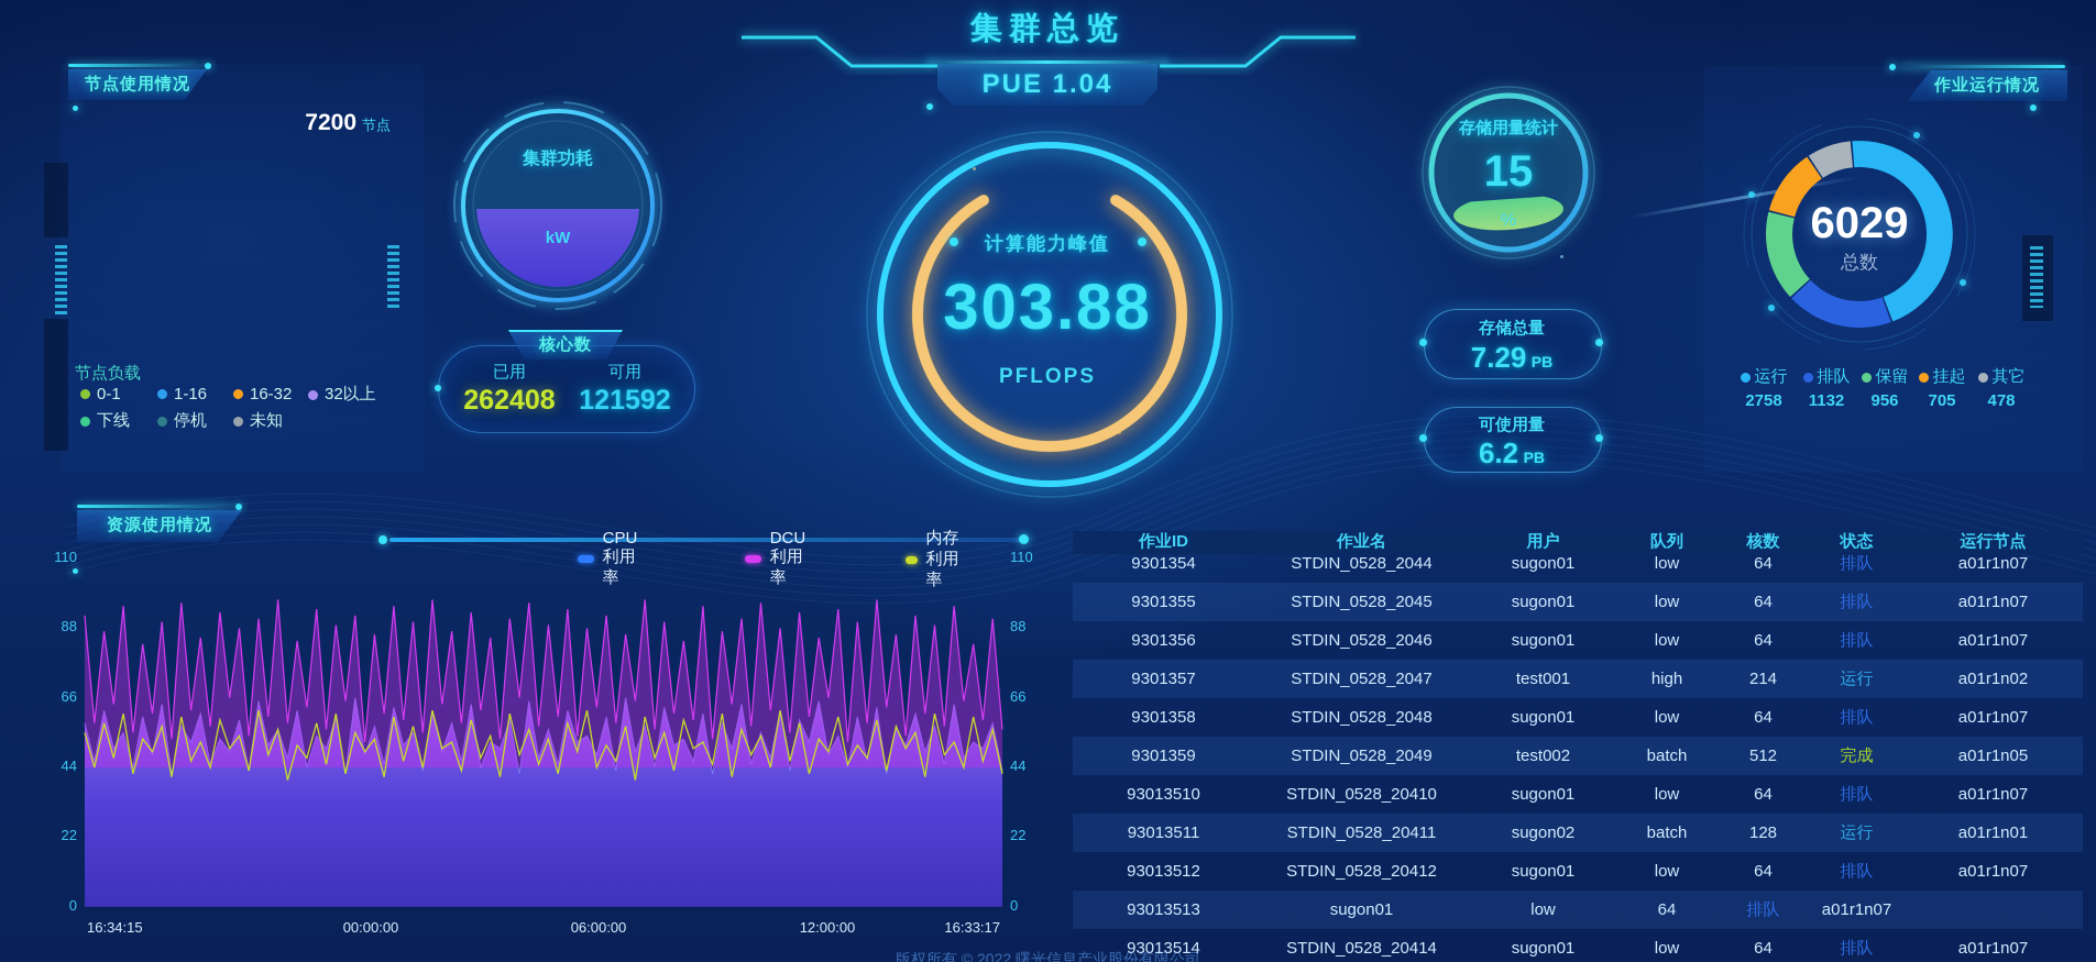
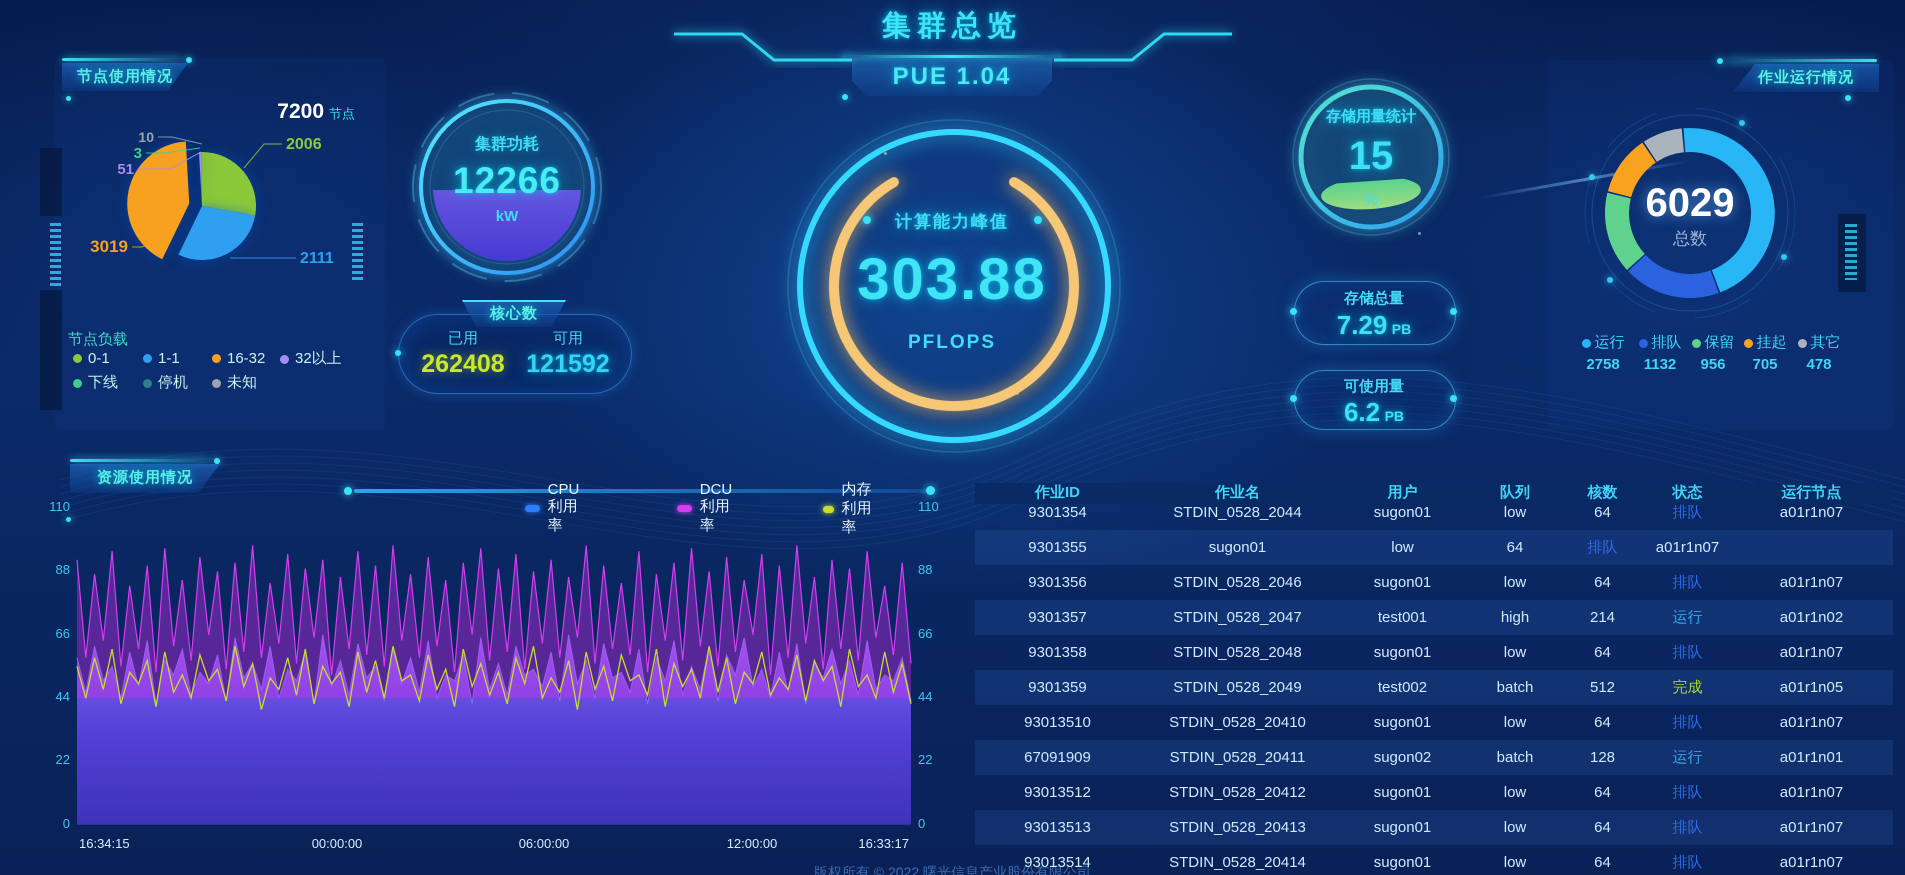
  集群总览
  PUE 1.04
  节点使用情况
  7200
  节点
+ 2006
+ 2111
+ 3019
+ 51
+ 3
+ 10
  节点负载
  0-1
- 1-16
+ 1-1
  16-32
  32以上
  下线
  停机
  未知
  集群功耗
+ 12266
  kW
  核心数
  已用
  262408
  可用
  121592
  计算能力峰值
  303.88
  PFLOPS
  存储用量统计
  15
  %
  存储总量
  7.29 PB
  可使用量
  6.2 PB
  作业运行情况
  6029
  总数
  运行
  2758
  排队
  1132
  保留
  956
  挂起
  705
  其它
  478
  资源使用情况
  CPU利用率
  DCU利用率
  内存利用率
  110
  110
  88
  88
  66
  66
  44
  44
  22
  22
  0
  0
  16:34:15
  00:00:00
  06:00:00
  12:00:00
  16:33:17
  作业ID
  作业名
  用户
  队列
  核数
  状态
  运行节点
  9301354
  STDIN_0528_2044
  sugon01
  low
  64
  排队
  a01r1n07
  9301355
- STDIN_0528_2045
  sugon01
  low
  64
  排队
  a01r1n07
  9301356
  STDIN_0528_2046
  sugon01
  low
  64
  排队
  a01r1n07
  9301357
  STDIN_0528_2047
  test001
  high
  214
  运行
  a01r1n02
  9301358
  STDIN_0528_2048
  sugon01
  low
  64
  排队
  a01r1n07
  9301359
  STDIN_0528_2049
  test002
  batch
  512
  完成
  a01r1n05
  93013510
  STDIN_0528_20410
  sugon01
  low
  64
  排队
  a01r1n07
- 93013511
+ 67091909
  STDIN_0528_20411
  sugon02
  batch
  128
  运行
  a01r1n01
  93013512
  STDIN_0528_20412
  sugon01
  low
  64
  排队
  a01r1n07
  93013513
+ STDIN_0528_20413
  sugon01
  low
  64
  排队
  a01r1n07
  93013514
  STDIN_0528_20414
  sugon01
  low
  64
  排队
  a01r1n07
  版权所有 © 2022 曙光信息产业股份有限公司
